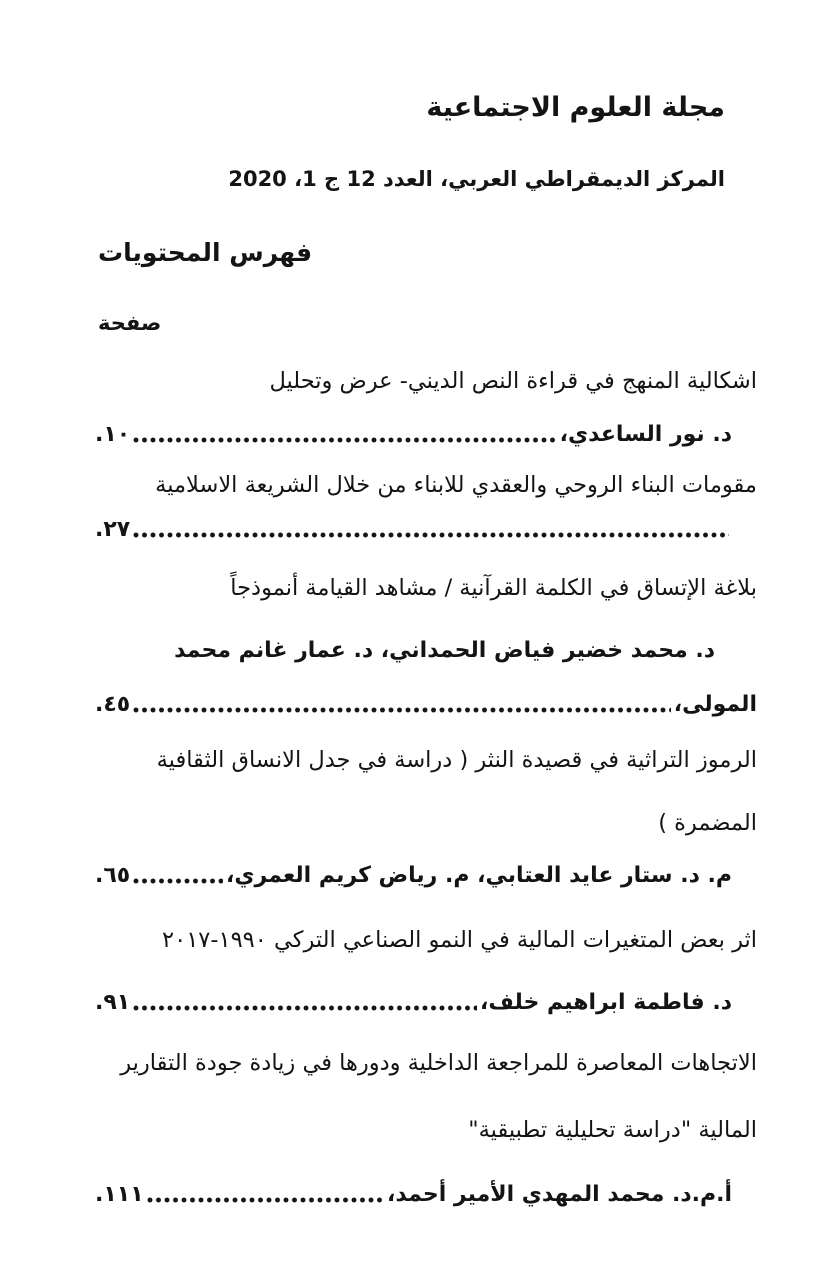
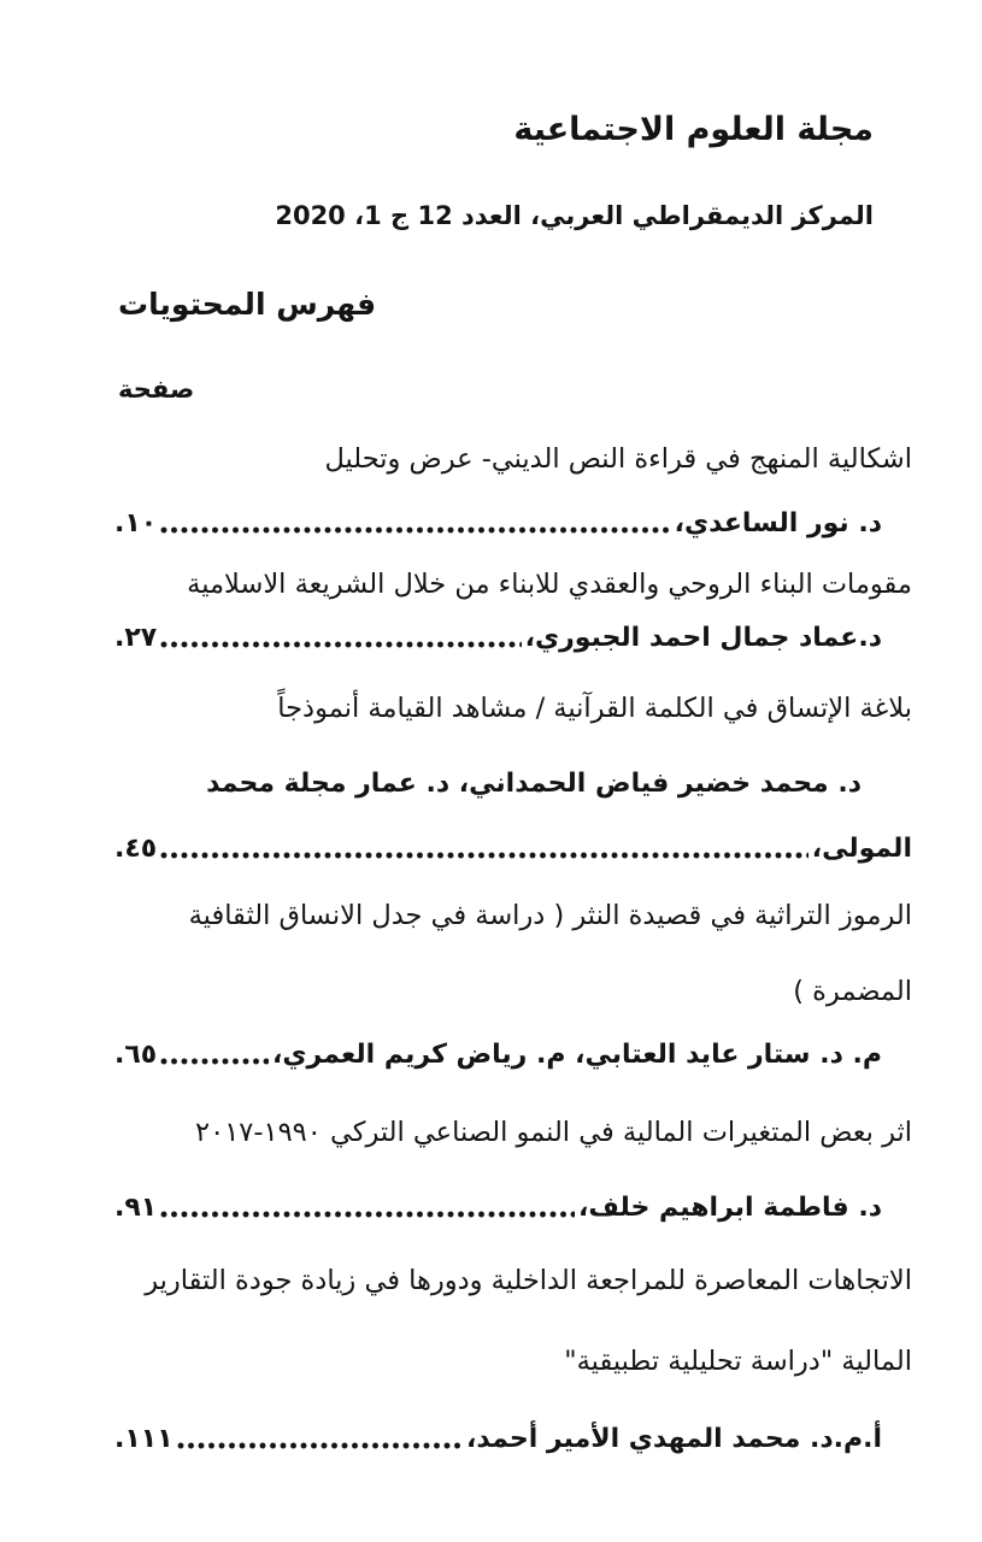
  مجلة العلوم الاجتماعية
  المركز الديمقراطي العربي، العدد 12 ج 1، 2020
  فهرس المحتويات
  صفحة
  اشكالية المنهج في قراءة النص الديني- عرض وتحليل
  د. نور الساعدي،
  ١٠.
  مقومات البناء الروحي والعقدي للابناء من خلال الشريعة الاسلامية
+ د.عماد جمال احمد الجبوري،
  ٢٧.
  بلاغة الإتساق في الكلمة القرآنية / مشاهد القيامة أنموذجاً
- د. محمد خضير فياض الحمداني، د. عمار غانم محمد
+ د. محمد خضير فياض الحمداني، د. عمار مجلة محمد
  المولى،
  ٤٥.
  الرموز التراثية في قصيدة النثر ( دراسة في جدل الانساق الثقافية
  المضمرة )
  م. د. ستار عايد العتابي، م. رياض كريم العمري،
  ٦٥.
  اثر بعض المتغيرات المالية في النمو الصناعي التركي ١٩٩٠-٢٠١٧
  د. فاطمة ابراهيم خلف،
  ٩١.
  الاتجاهات المعاصرة للمراجعة الداخلية ودورها في زيادة جودة التقارير
  المالية "دراسة تحليلية تطبيقية"
  أ.م.د. محمد المهدي الأمير أحمد،
  ١١١.
